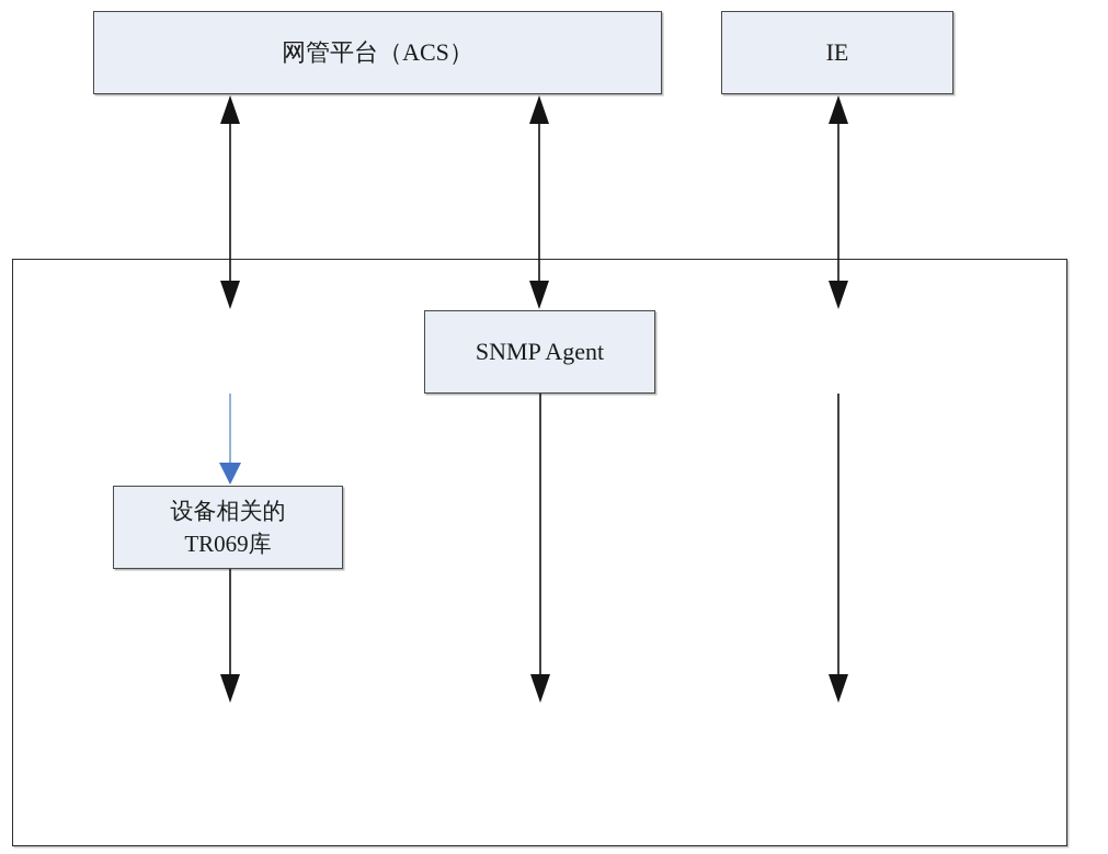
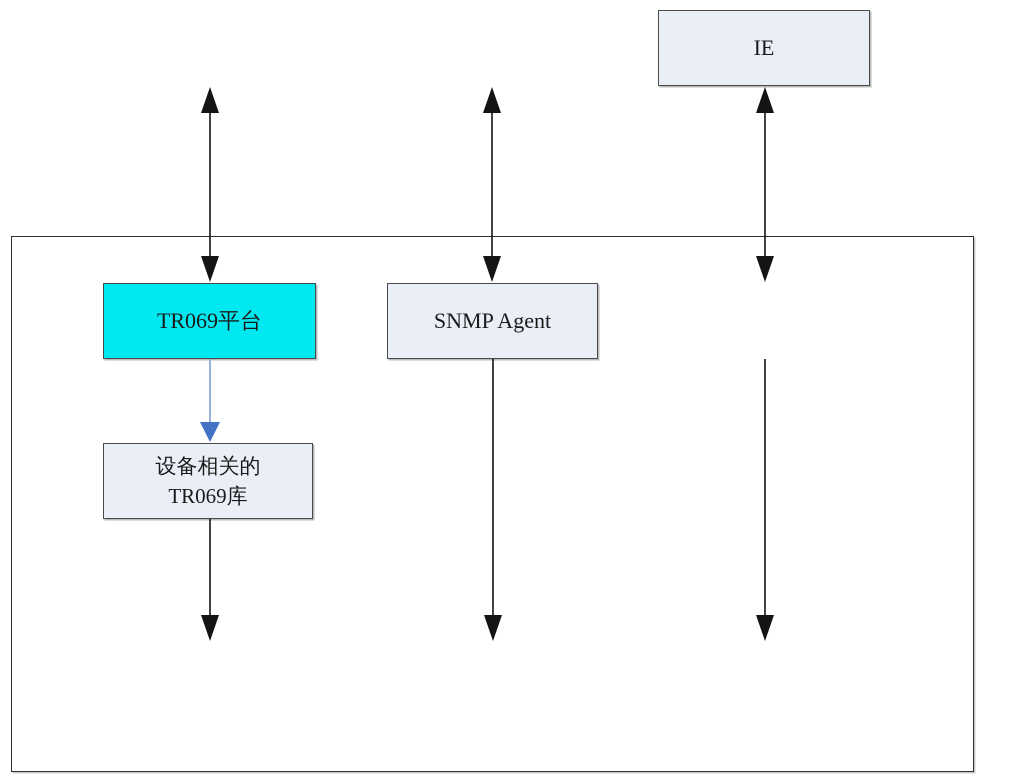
- 网管平台（ACS）
  IE
+ TR069平台
  SNMP Agent
  设备相关的
  TR069库
